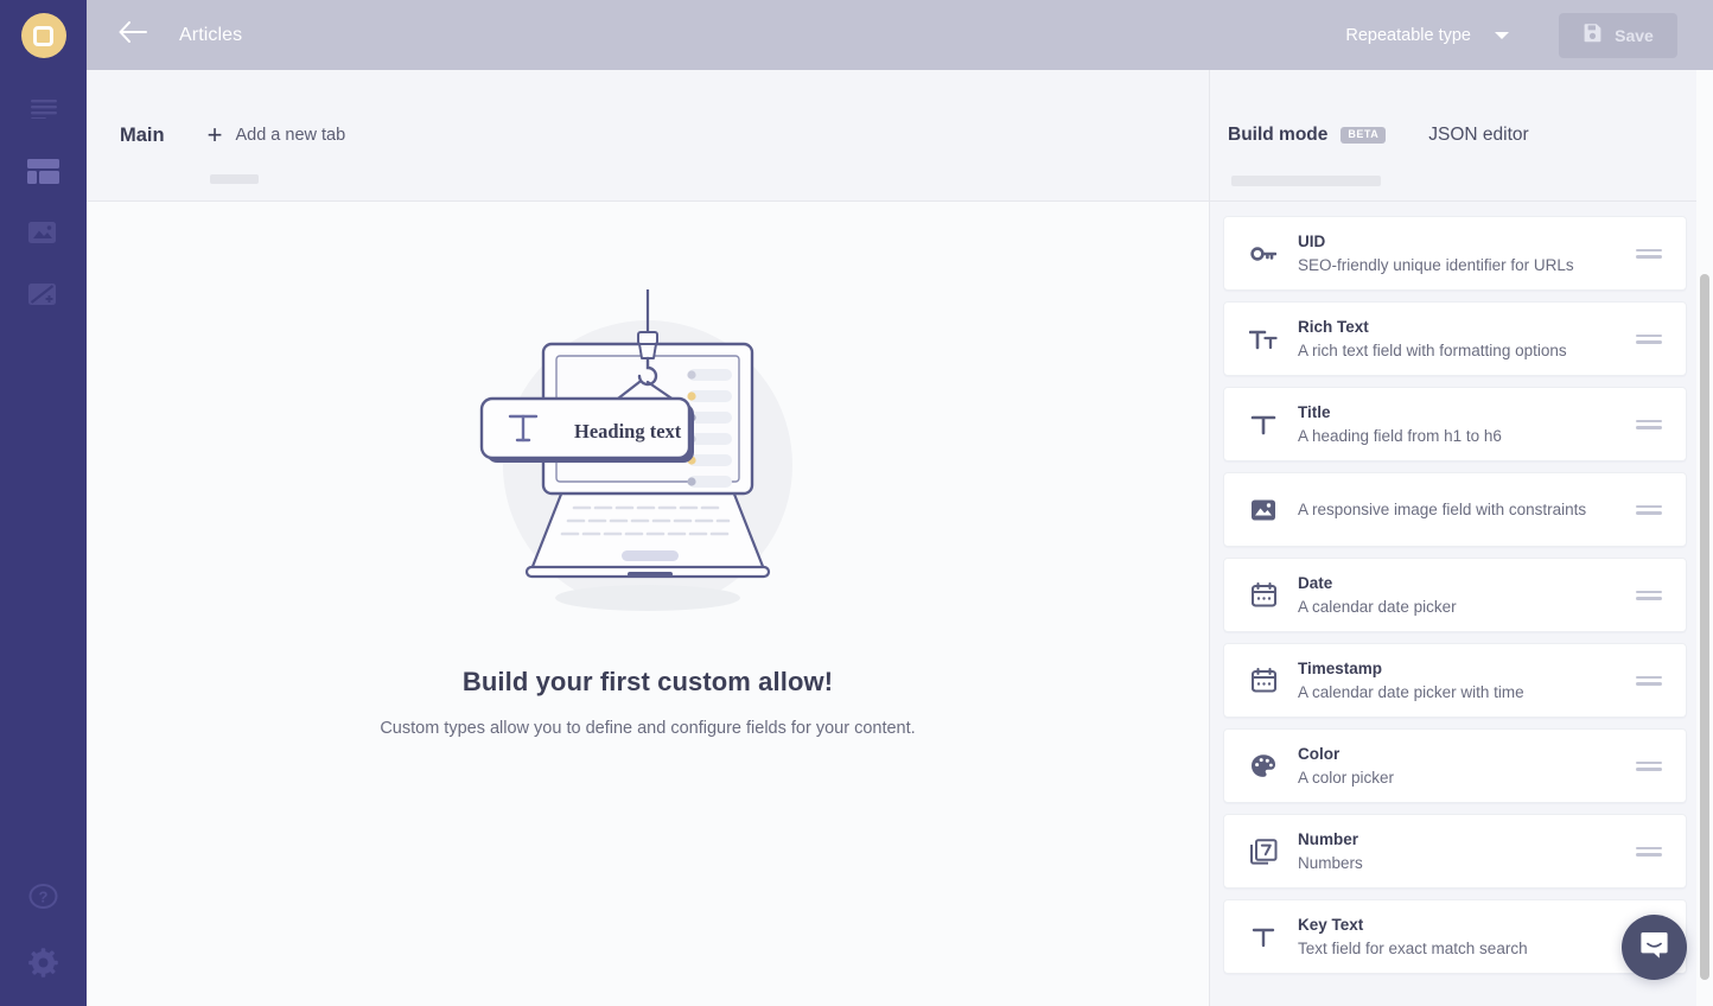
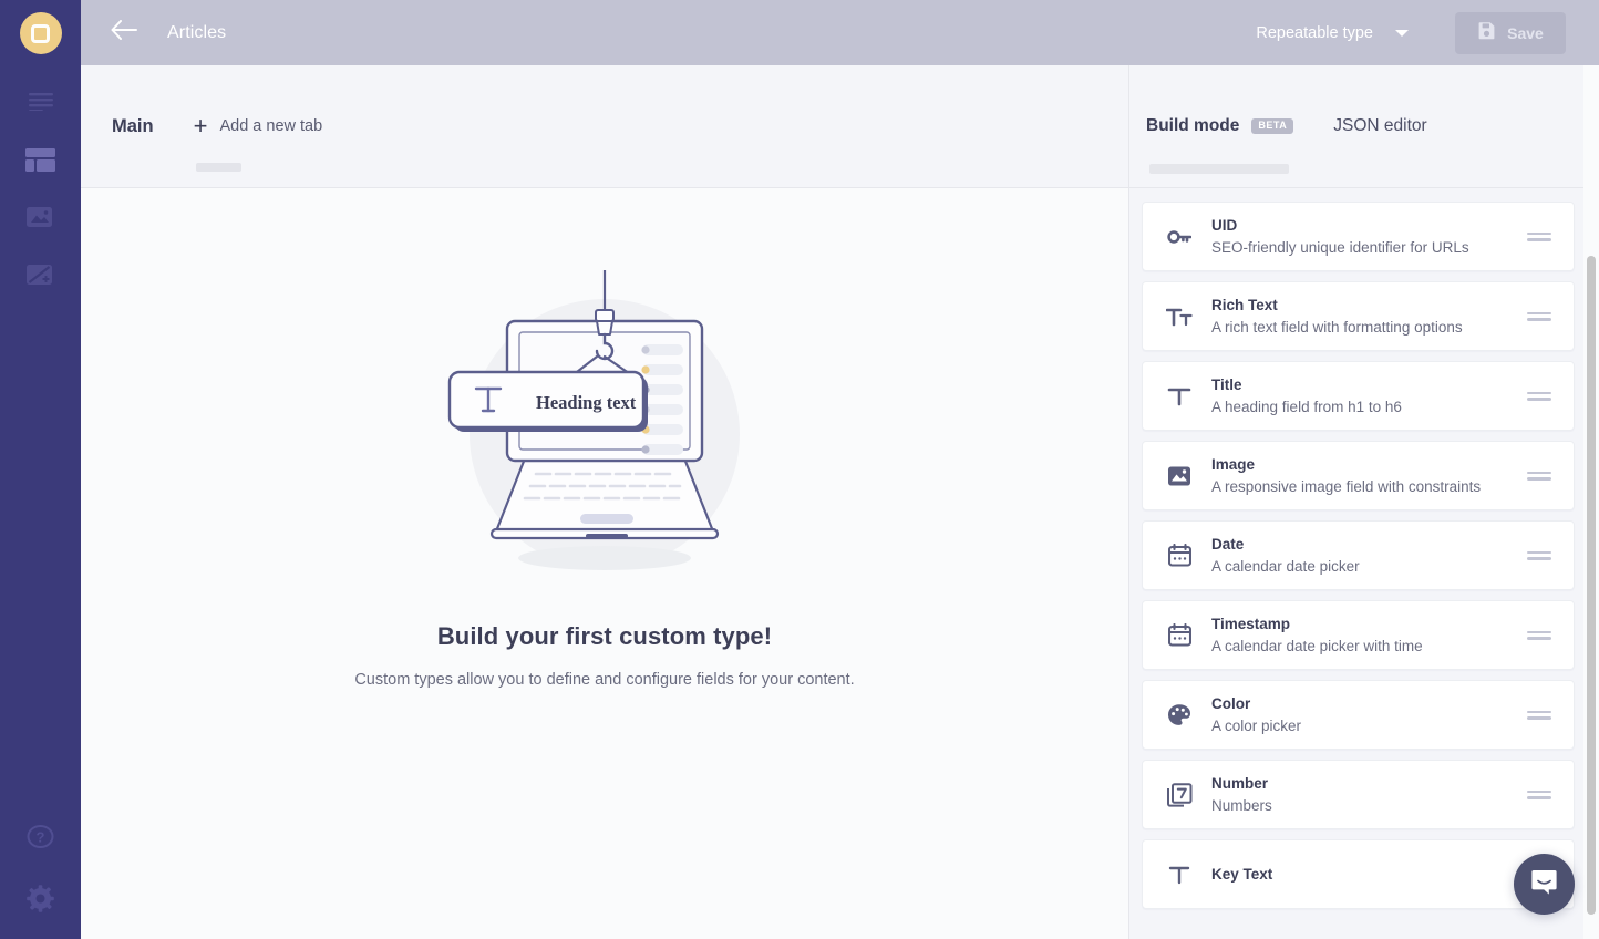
  ?
  Articles
  Repeatable type
  Save
  Main
  +
  Add a new tab
  Heading text
- Build your first custom allow!
+ Build your first custom type!
  Custom types allow you to define and configure fields for your content.
  Build mode
  BETA
  JSON editor
  UID
  SEO-friendly unique identifier for URLs
  Rich Text
  A rich text field with formatting options
  Title
  A heading field from h1 to h6
+ Image
  A responsive image field with constraints
  Date
  A calendar date picker
  Timestamp
  A calendar date picker with time
  Color
  A color picker
  Number
  Numbers
  Key Text
- Text field for exact match search
